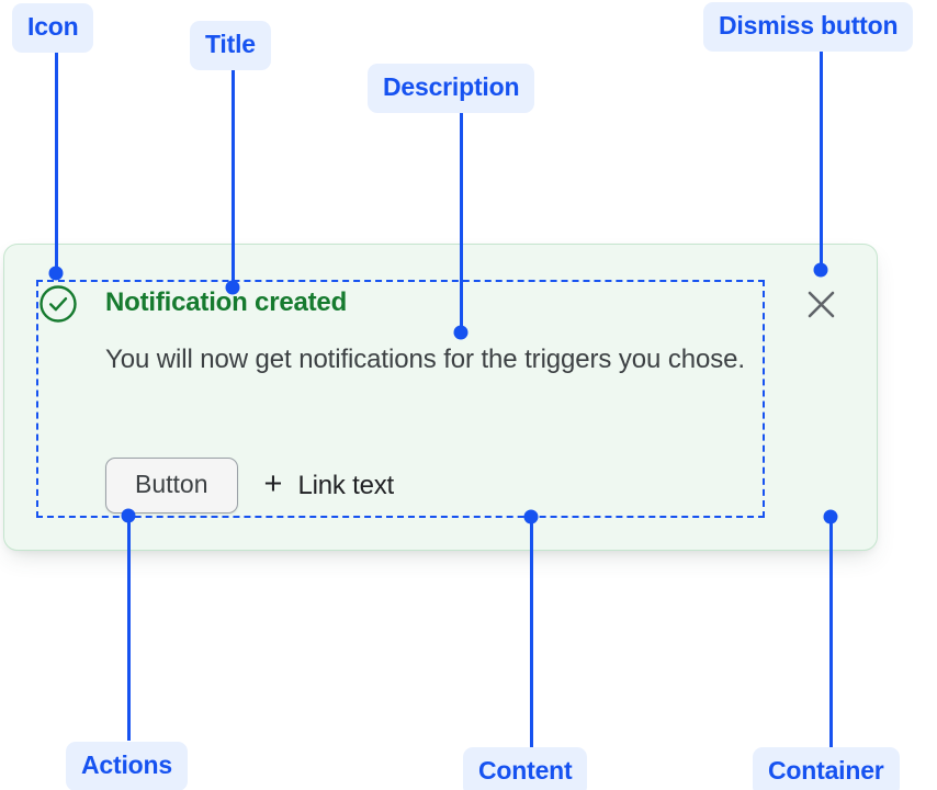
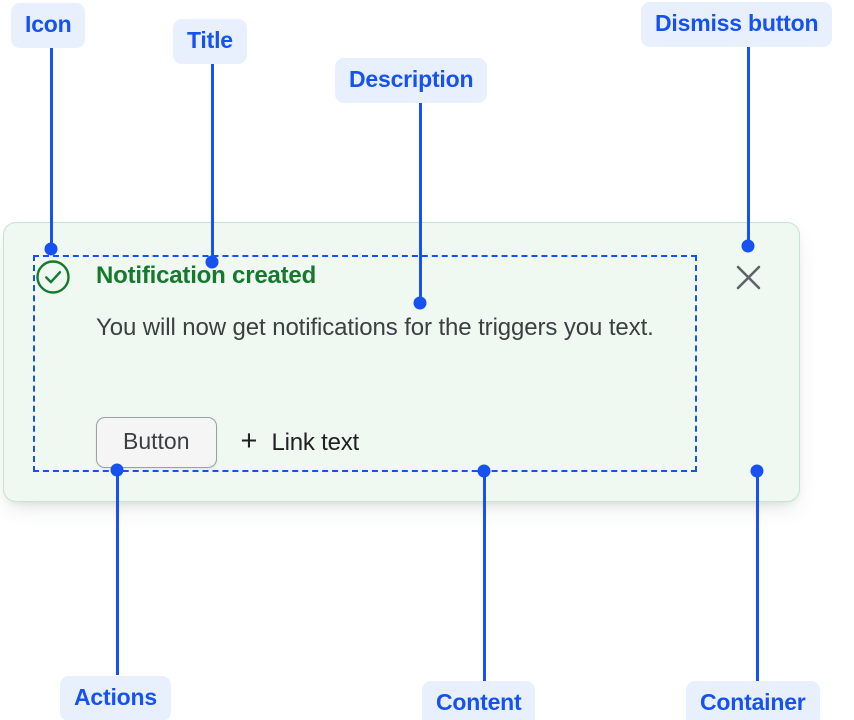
  Notification created
- You will now get notifications for the triggers you chose.
+ You will now get notifications for the triggers you text.
  Button
  +
  Link text
  Icon
  Title
  Description
  Dismiss button
  Actions
  Content
  Container
